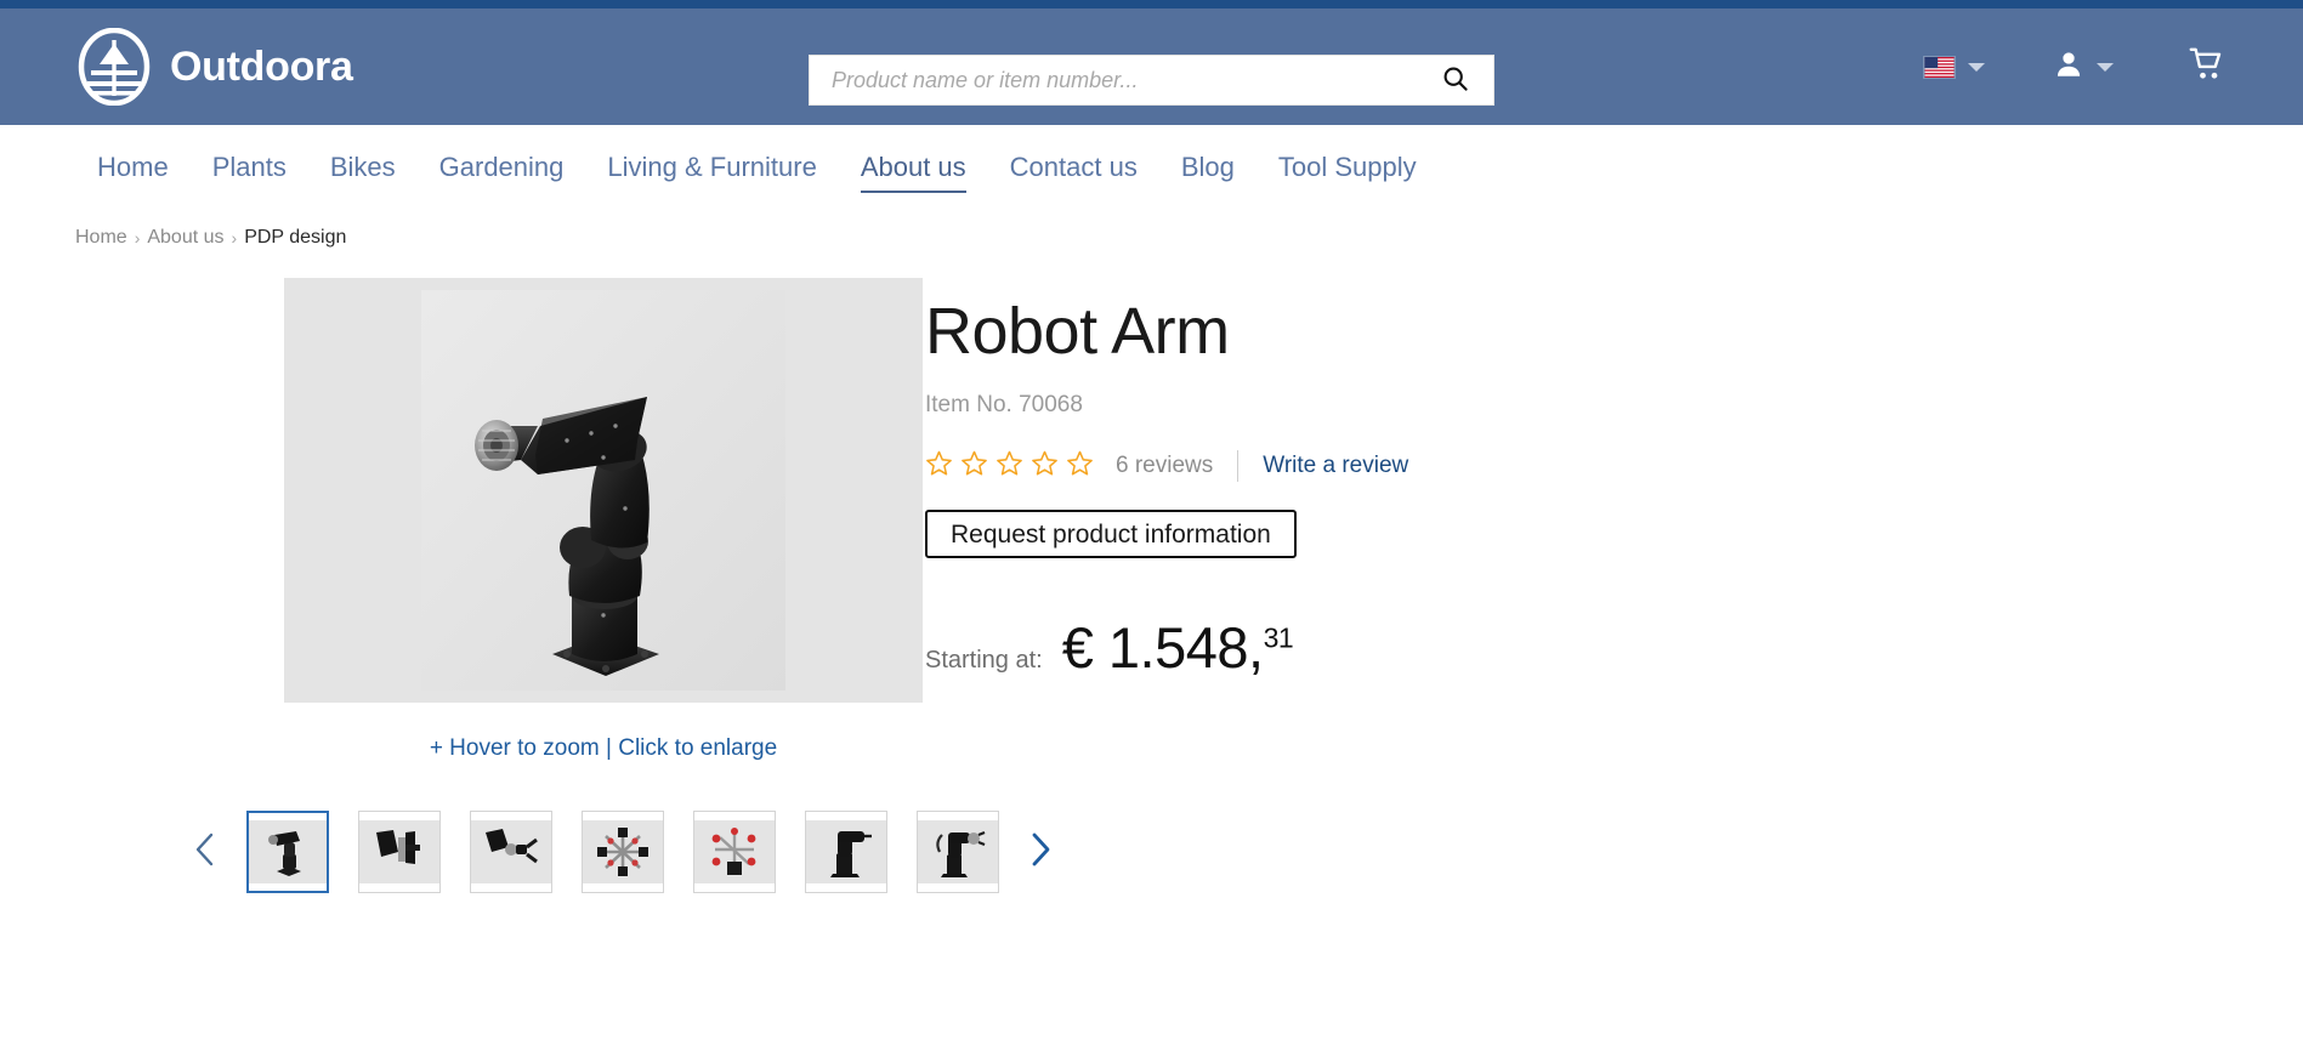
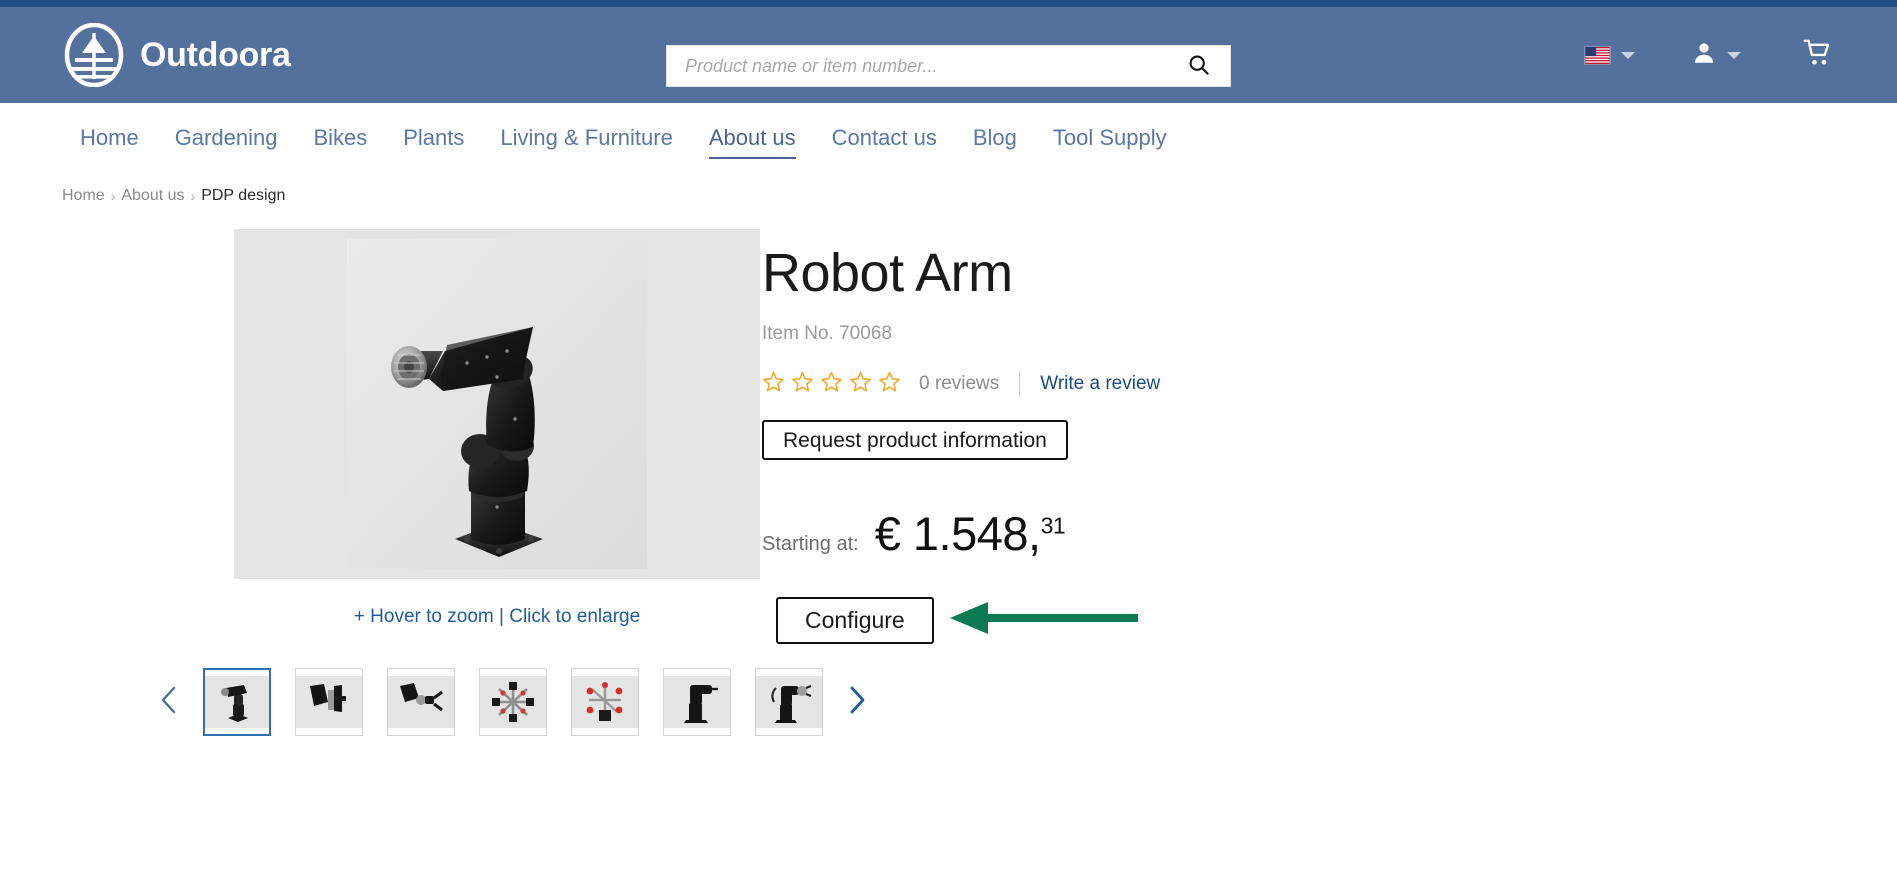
  Outdoora
  Product name or item number...
  Home
- Plants
+ Gardening
  Bikes
- Gardening
+ Plants
  Living & Furniture
  About us
  Contact us
  Blog
  Tool Supply
  Home
  ›
  About us
  ›
  PDP design
  + Hover to zoom | Click to enlarge
  Robot Arm
  Item No. 70068
- 6 reviews
+ 0 reviews
  Write a review
  Request product information
  Starting at:
  € 1.548,31
+ Configure
